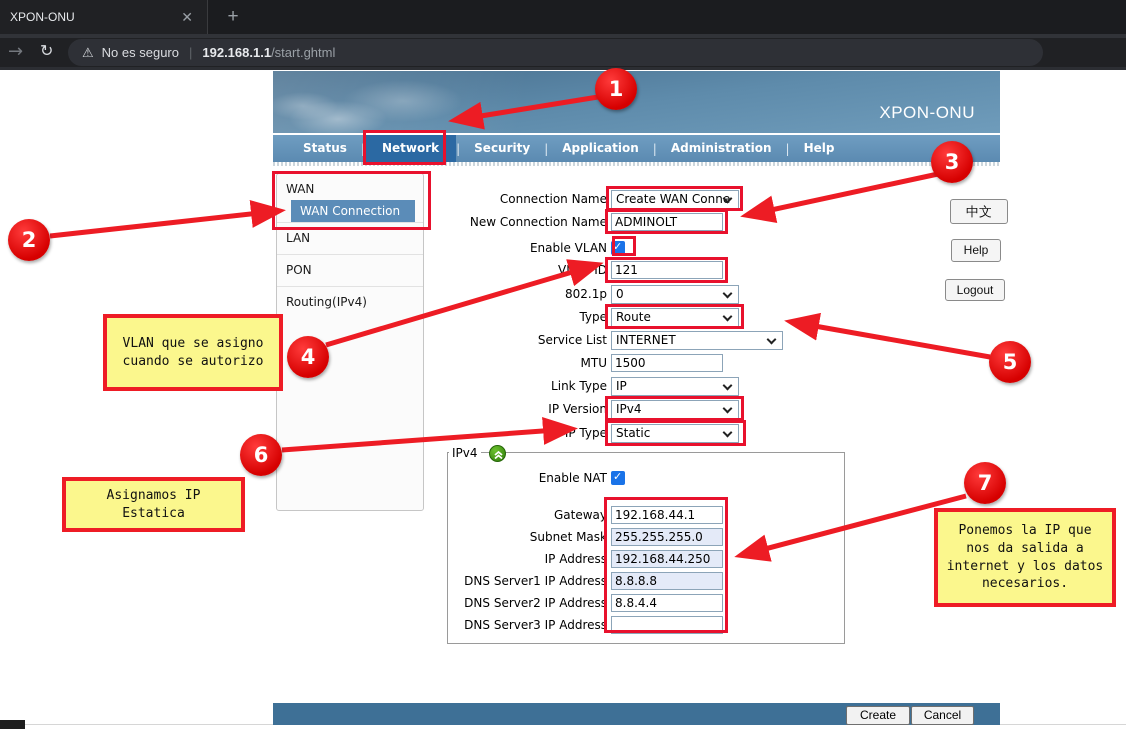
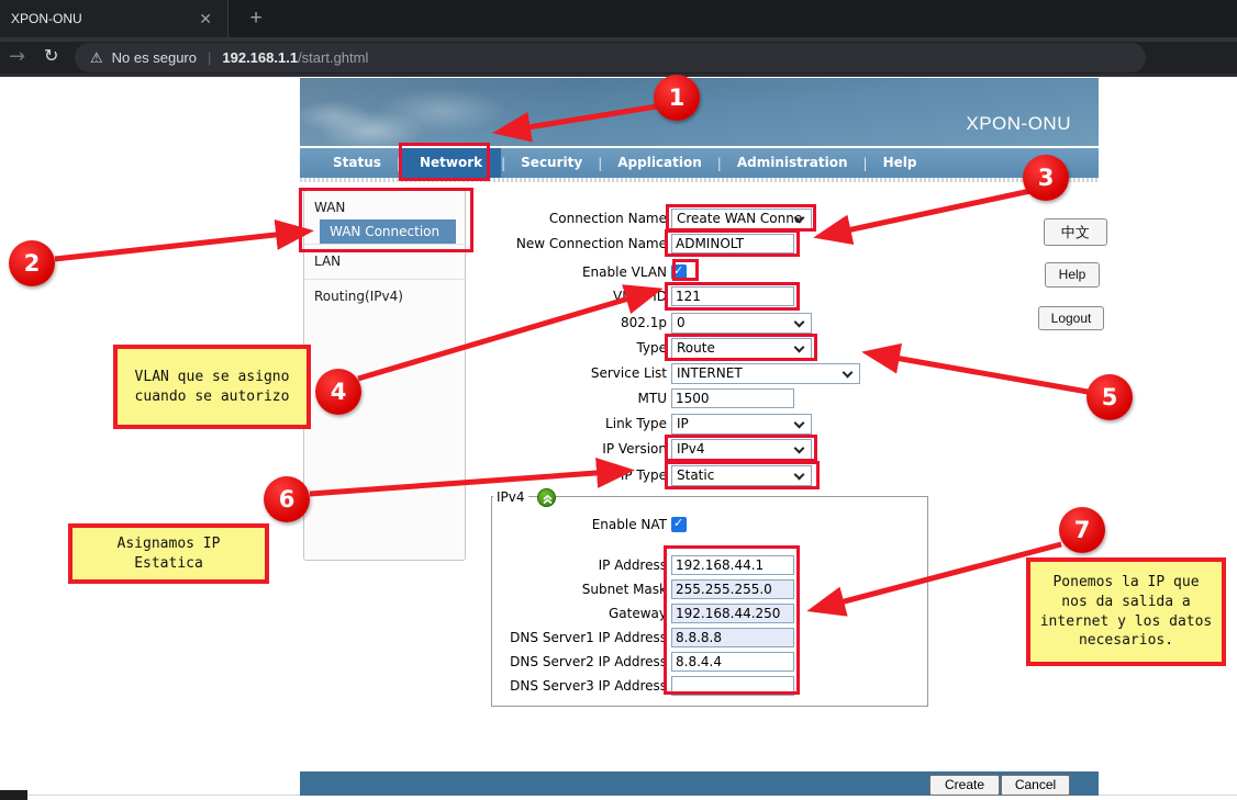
  XPON-ONU
  ✕
  +
  →
  ↻
  ⚠
  No es seguro
  |
  192.168.1.1
  /start.ghtml
  XPON-ONU
  Status
  |
  Network
  |
  Security
  |
  Application
  |
  Administration
  |
  Help
  WAN
  WAN Connection
  LAN
- PON
  Routing(IPv4)
  中文
  Help
  Logout
  Connection Name
  Create WAN Conne
  New Connection Name
  ADMINOLT
  Enable VLAN
  121
  802.1p
  0
  Type
  Route
  Service List
  INTERNET
  MTU
  1500
  Link Type
  IP
  IP Version
  IPv4
  IP Type
  Static
  IPv4
  Enable NAT
- Gateway
+ IP Address
  192.168.44.1
  Subnet Mask
  255.255.255.0
- IP Address
+ Gateway
  192.168.44.250
  DNS Server1 IP Address
  8.8.8.8
  DNS Server2 IP Address
  8.8.4.4
  DNS Server3 IP Address
  Create
  Cancel
  VLAN que se asigno cuando se autorizo
  Asignamos IP Estatica
  Ponemos la IP que nos da salida a internet y los datos necesarios.
  1
  2
  3
  4
  5
  6
  7
